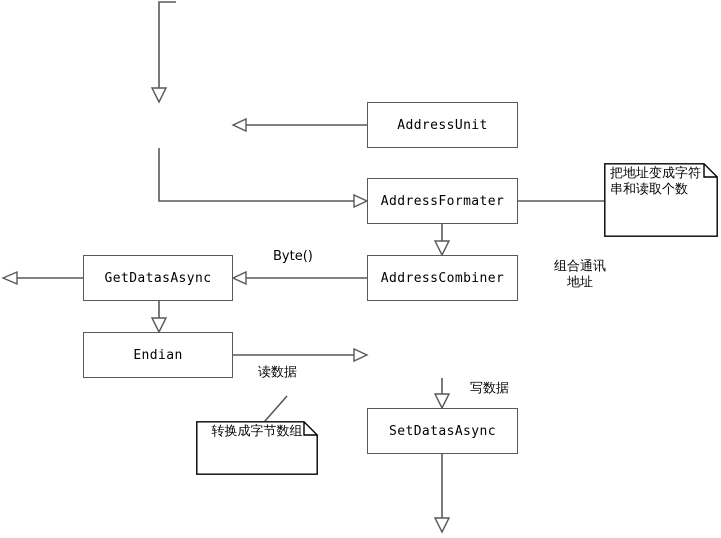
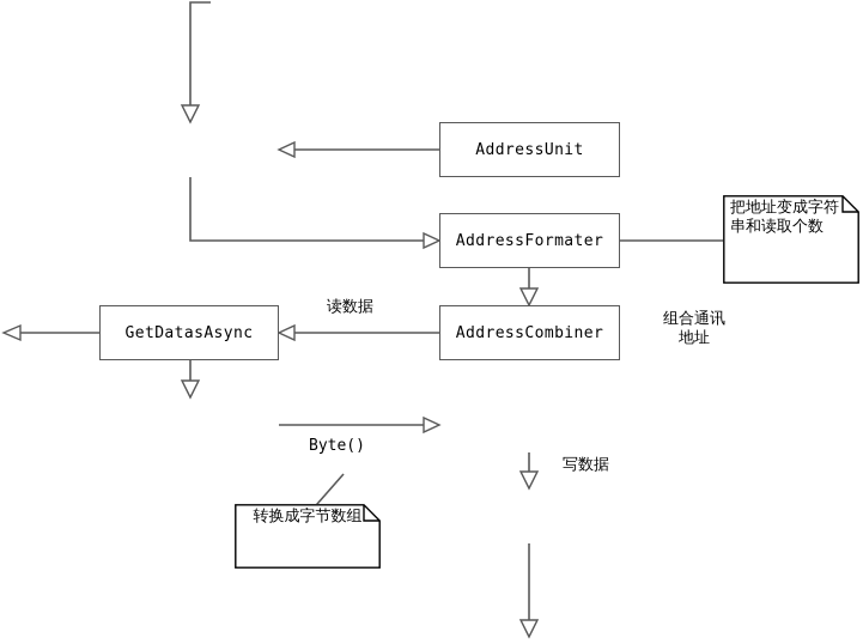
  AddressUnit
  AddressFormater
  AddressCombiner
  GetDatasAsync
- Endian
- SetDatasAsync
  把地址变成字符串和读取个数
  转换成字节数组
- Byte()
+ 读数据
  组合通讯
  地址
- 读数据
+ Byte()
  写数据
